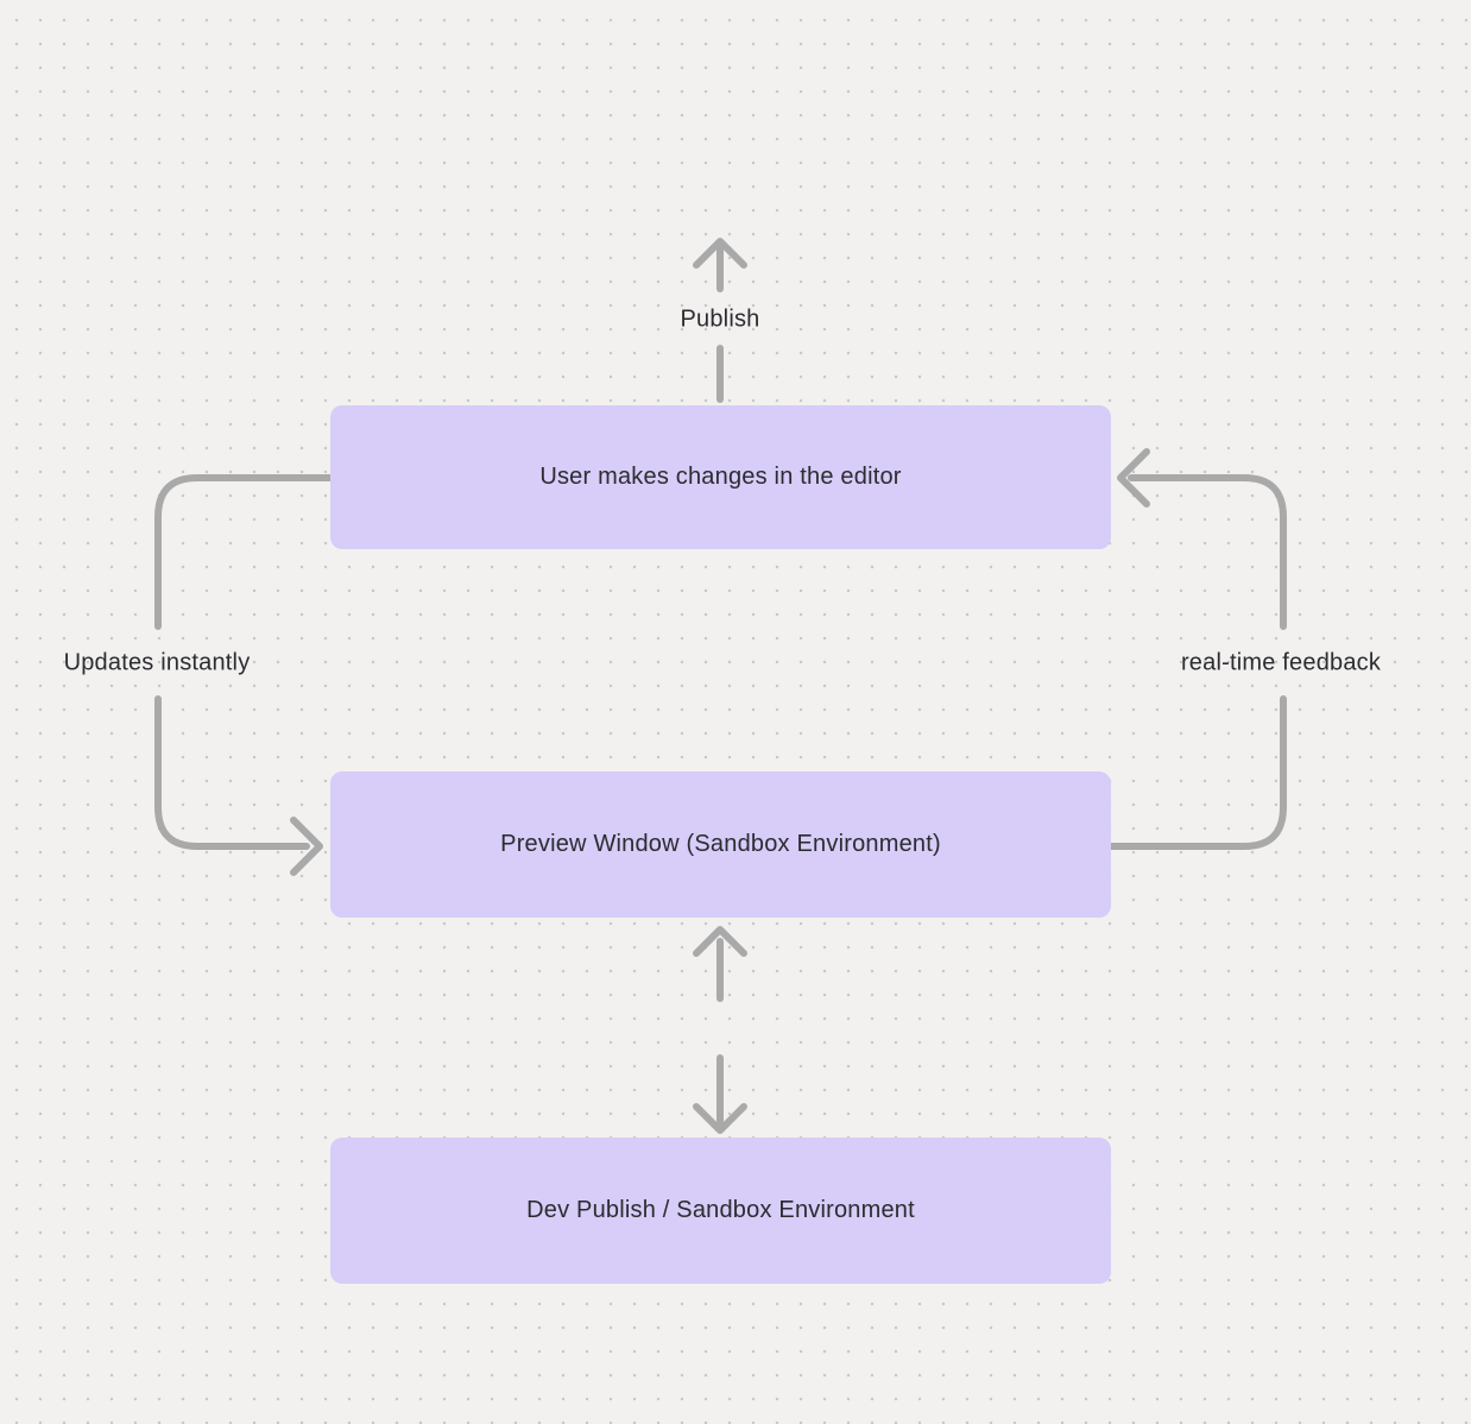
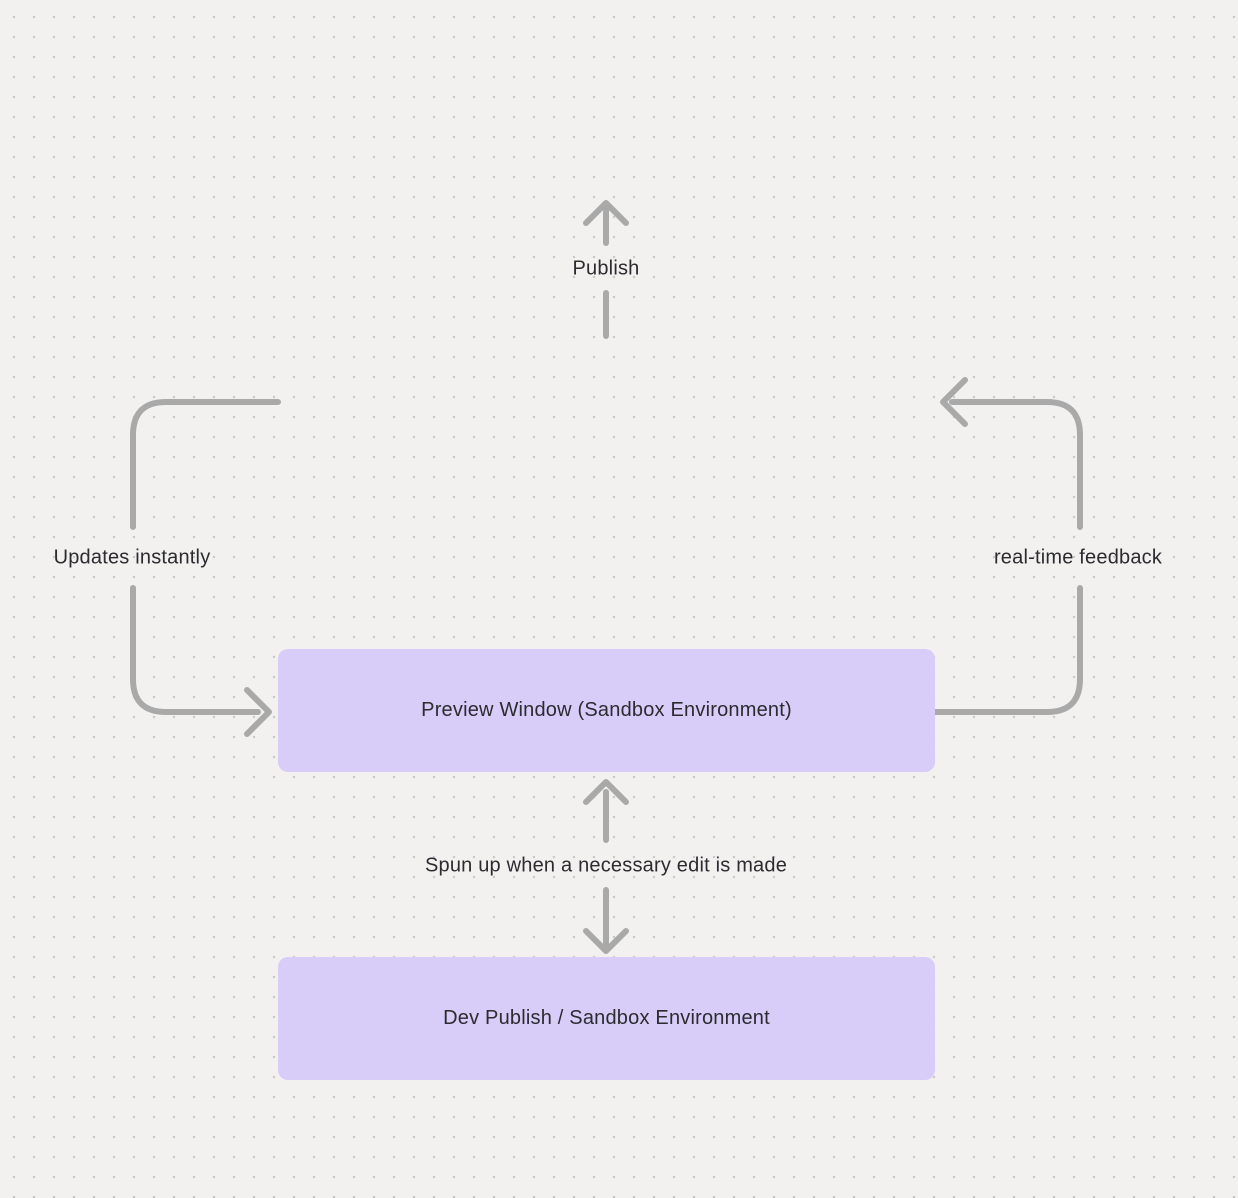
- User makes changes in the editor
  Preview Window (Sandbox Environment)
  Dev Publish / Sandbox Environment
  Publish
  Updates instantly
  real-time feedback
+ Spun up when a necessary edit is made
